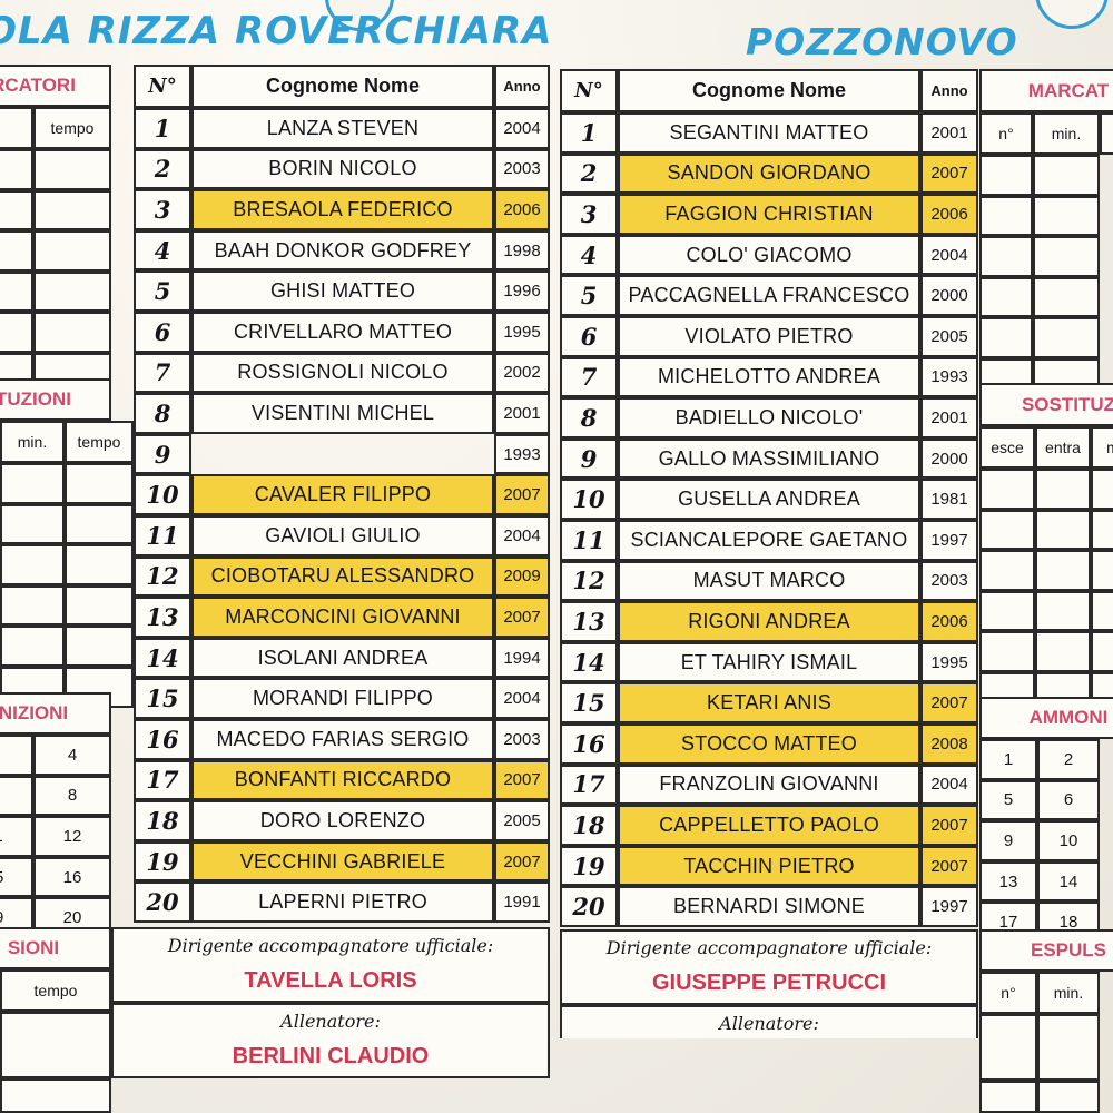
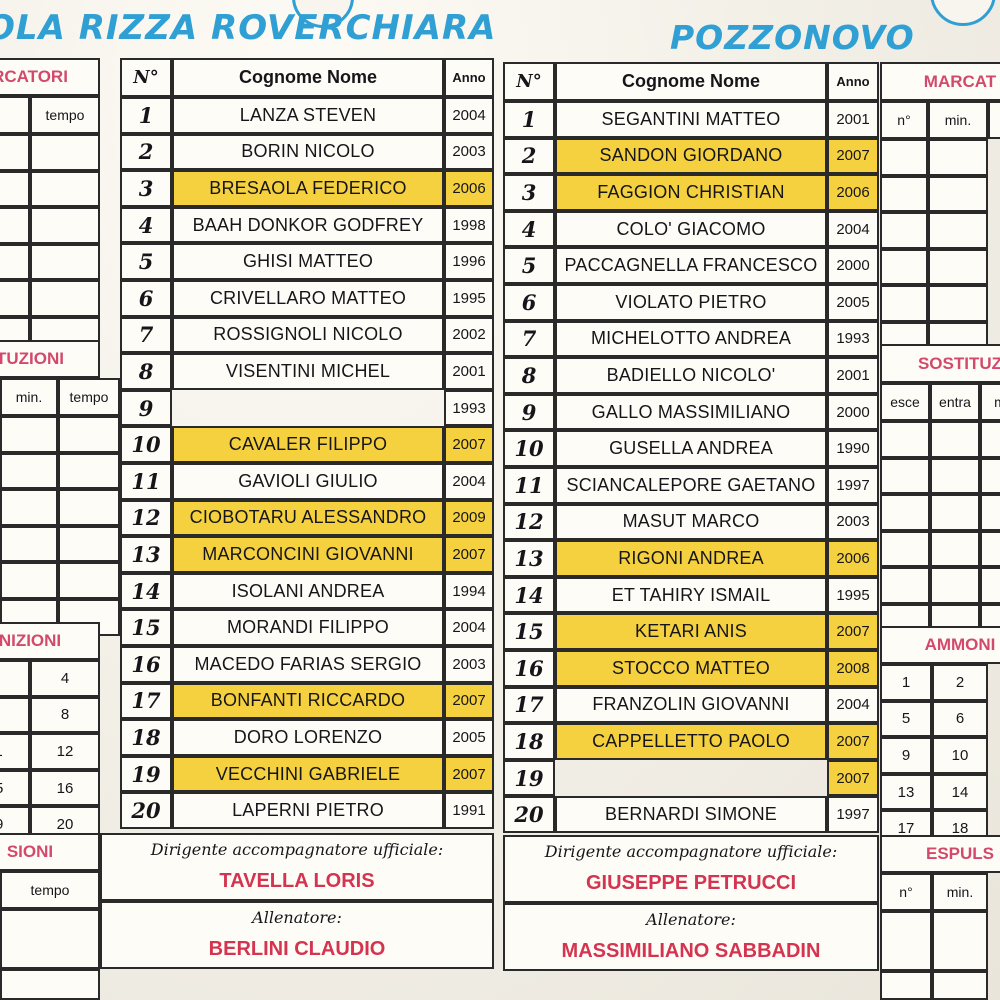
  OLA RIZZA ROVERCHIARA
  POZZONOVO
  N°
  Cognome Nome
  Anno
  N°
  Cognome Nome
  Anno
  1
  LANZA STEVEN
  2004
  2
  BORIN NICOLO
  2003
  3
  BRESAOLA FEDERICO
  2006
  4
  BAAH DONKOR GODFREY
  1998
  5
  GHISI MATTEO
  1996
  6
  CRIVELLARO MATTEO
  1995
  7
  ROSSIGNOLI NICOLO
  2002
  8
  VISENTINI MICHEL
  2001
  9
  1993
  10
  CAVALER FILIPPO
  2007
  11
  GAVIOLI GIULIO
  2004
  12
  CIOBOTARU ALESSANDRO
  2009
  13
  MARCONCINI GIOVANNI
  2007
  14
  ISOLANI ANDREA
  1994
  15
  MORANDI FILIPPO
  2004
  16
  MACEDO FARIAS SERGIO
  2003
  17
  BONFANTI RICCARDO
  2007
  18
  DORO LORENZO
  2005
  19
  VECCHINI GABRIELE
  2007
  20
  LAPERNI PIETRO
  1991
  1
  SEGANTINI MATTEO
  2001
  2
  SANDON GIORDANO
  2007
  3
  FAGGION CHRISTIAN
  2006
  4
  COLO' GIACOMO
  2004
  5
  PACCAGNELLA FRANCESCO
  2000
  6
  VIOLATO PIETRO
  2005
  7
  MICHELOTTO ANDREA
  1993
  8
  BADIELLO NICOLO'
  2001
  9
  GALLO MASSIMILIANO
  2000
  10
  GUSELLA ANDREA
- 1981
+ 1990
  11
  SCIANCALEPORE GAETANO
  1997
  12
  MASUT MARCO
  2003
  13
  RIGONI ANDREA
  2006
  14
  ET TAHIRY ISMAIL
  1995
  15
  KETARI ANIS
  2007
  16
  STOCCO MATTEO
  2008
  17
  FRANZOLIN GIOVANNI
  2004
  18
  CAPPELLETTO PAOLO
  2007
  19
- TACCHIN PIETRO
  2007
  20
  BERNARDI SIMONE
  1997
  Dirigente accompagnatore ufficiale:
  TAVELLA LORIS
  Allenatore:
  BERLINI CLAUDIO
  Dirigente accompagnatore ufficiale:
  GIUSEPPE PETRUCCI
  Allenatore:
+ MASSIMILIANO SABBADIN
  CATORI
  tempo
  TUZIONI
  min.
  tempo
  NIZIONI
  4
  8
  12
  16
  20
  SIONI
  tempo
  MARCAT
  n°
  min.
  SOSTITUZ
  esce
  entra
  AMMONI
  1
  2
  5
  6
  9
  10
  13
  14
  17
  18
  ESPULS
  n°
  min.
